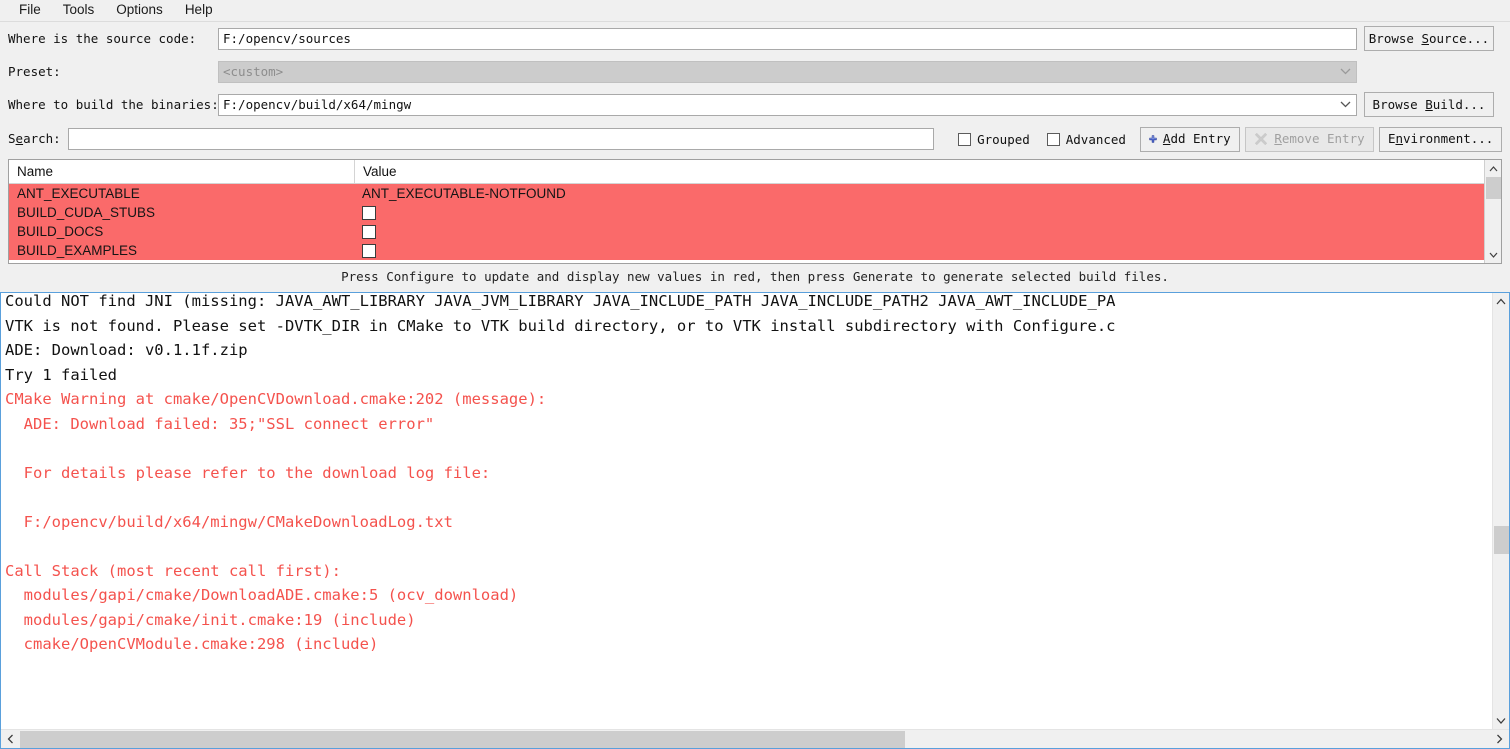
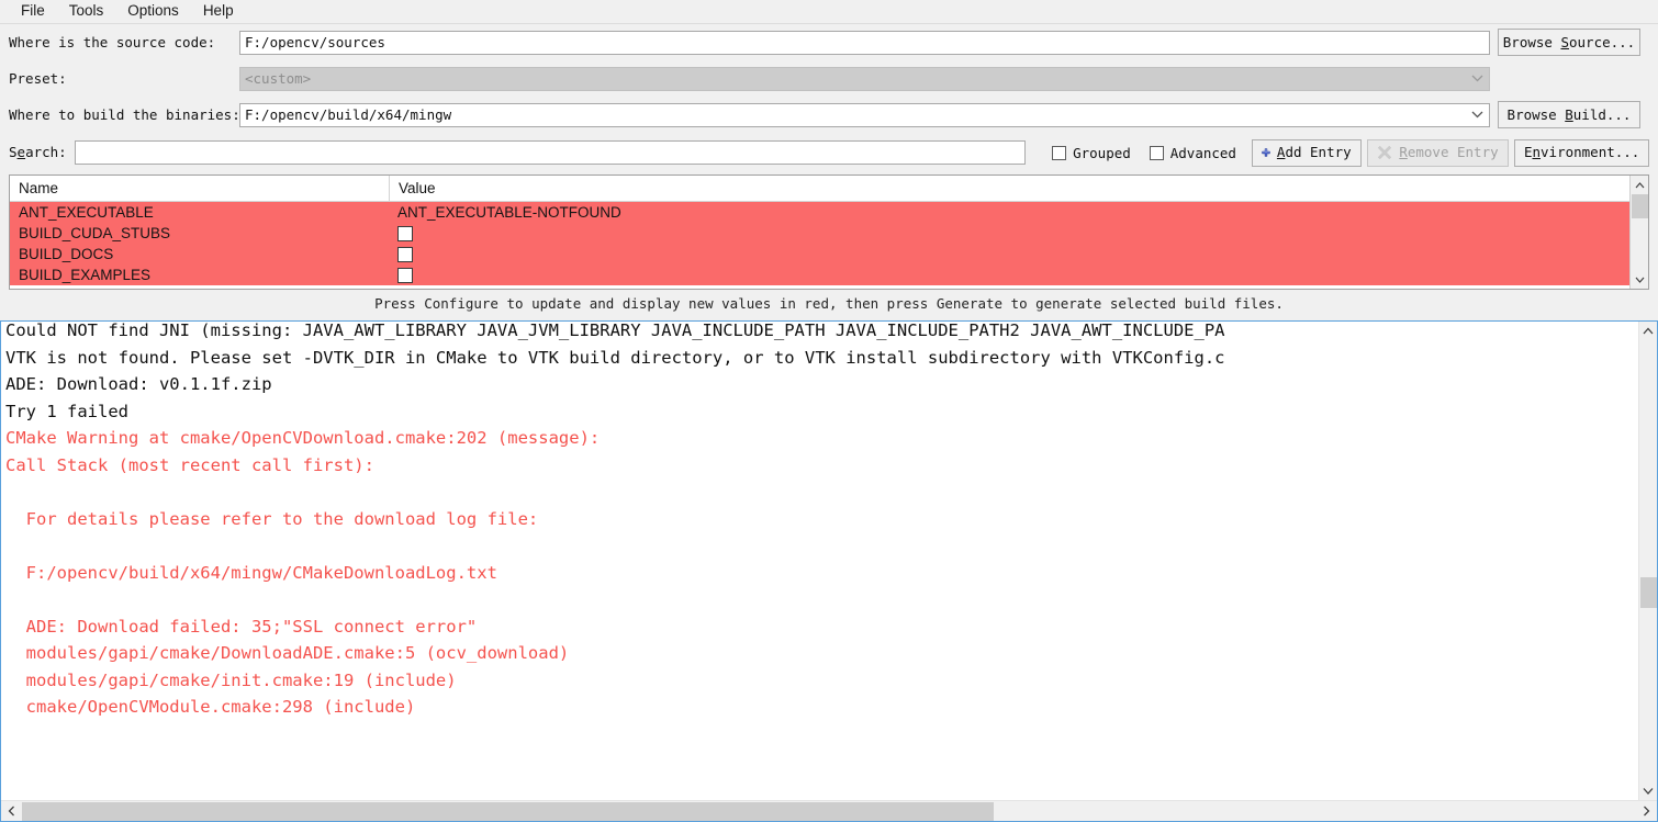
  File
  Tools
  Options
  Help
  Where is the source code:
  F:/opencv/sources
  Browse Source...
  Preset:
  <custom>
  Where to build the binaries:
  F:/opencv/build/x64/mingw
  Browse Build...
  Search:
  Grouped
  Advanced
  Add Entry
  Remove Entry
  Environment...
  Name
  Value
  ANT_EXECUTABLE
  ANT_EXECUTABLE-NOTFOUND
  BUILD_CUDA_STUBS
  BUILD_DOCS
  BUILD_EXAMPLES
  Press Configure to update and display new values in red, then press Generate to generate selected build files.
  Could NOT find JNI (missing: JAVA_AWT_LIBRARY JAVA_JVM_LIBRARY JAVA_INCLUDE_PATH JAVA_INCLUDE_PATH2 JAVA_AWT_INCLUDE_PA
- VTK is not found. Please set -DVTK_DIR in CMake to VTK build directory, or to VTK install subdirectory with Configure.c
+ VTK is not found. Please set -DVTK_DIR in CMake to VTK build directory, or to VTK install subdirectory with VTKConfig.c
  ADE: Download: v0.1.1f.zip
  Try 1 failed
  CMake Warning at cmake/OpenCVDownload.cmake:202 (message):
- ADE: Download failed: 35;"SSL connect error"
+ Call Stack (most recent call first):
  For details please refer to the download log file:
  F:/opencv/build/x64/mingw/CMakeDownloadLog.txt
- Call Stack (most recent call first):
+ ADE: Download failed: 35;"SSL connect error"
  modules/gapi/cmake/DownloadADE.cmake:5 (ocv_download)
  modules/gapi/cmake/init.cmake:19 (include)
  cmake/OpenCVModule.cmake:298 (include)
